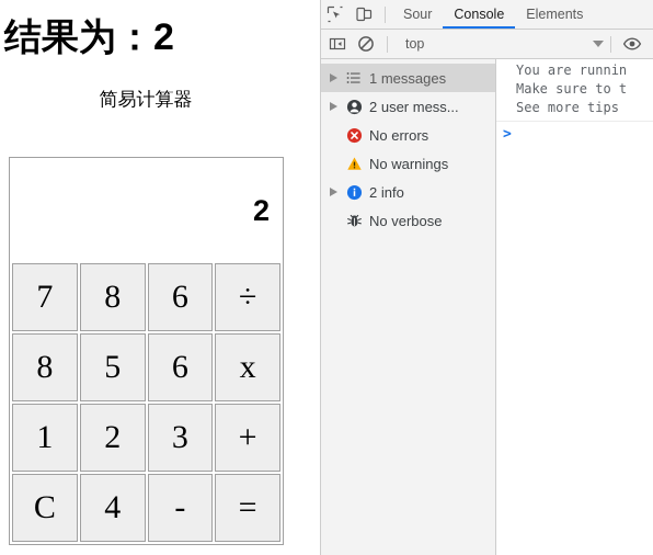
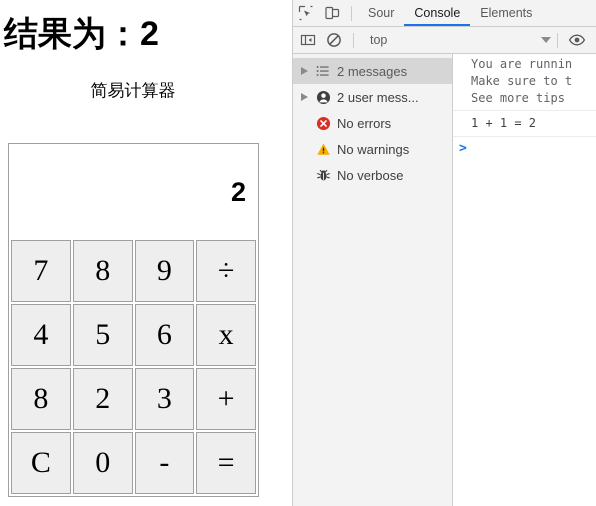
  结果为：2
  简易计算器
  2
- 7	8	6	÷
+ 7	8	9	÷
- 8	5	6	x
+ 4	5	6	x
- 1	2	3	+
+ 8	2	3	+
- C	4	-	=
+ C	0	-	=
  Sour
  Console
  Elements
  top
- 1 messages
+ 2 messages
  2 user mess...
  No errors
  No warnings
- 2 info
  No verbose
  You are runnin
  Make sure to t
  See more tips
+ 1 + 1 = 2
  >
